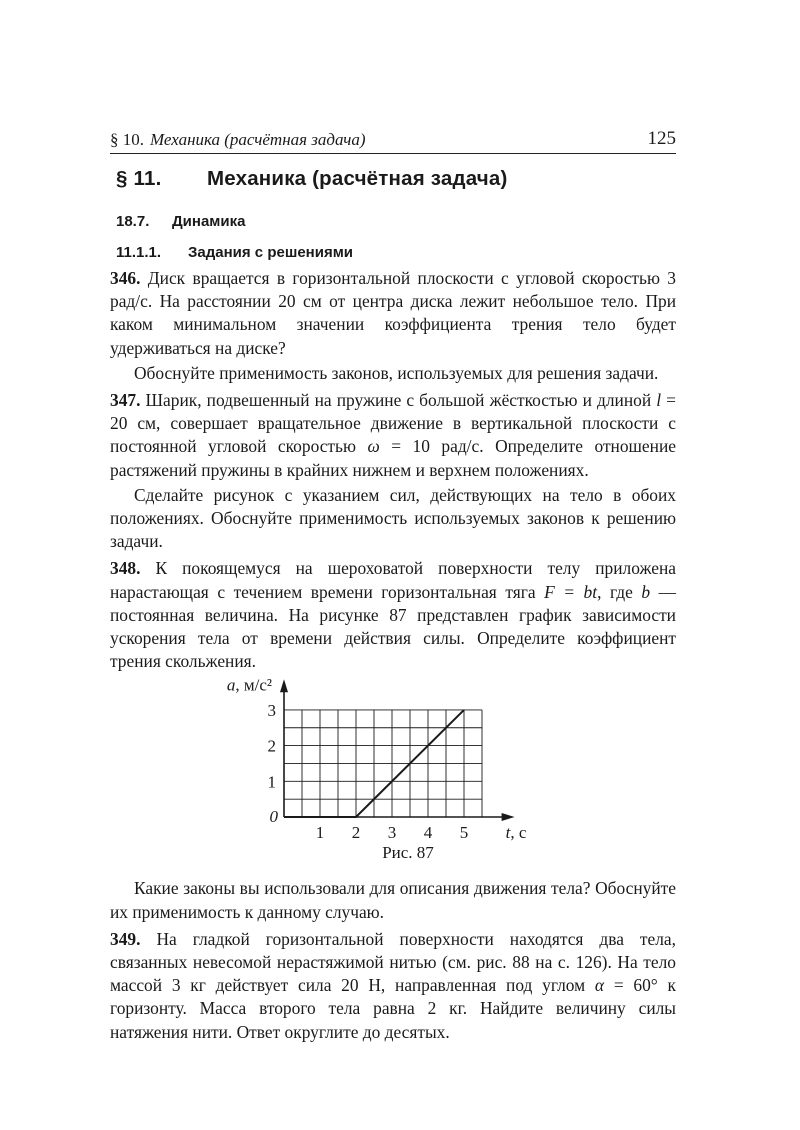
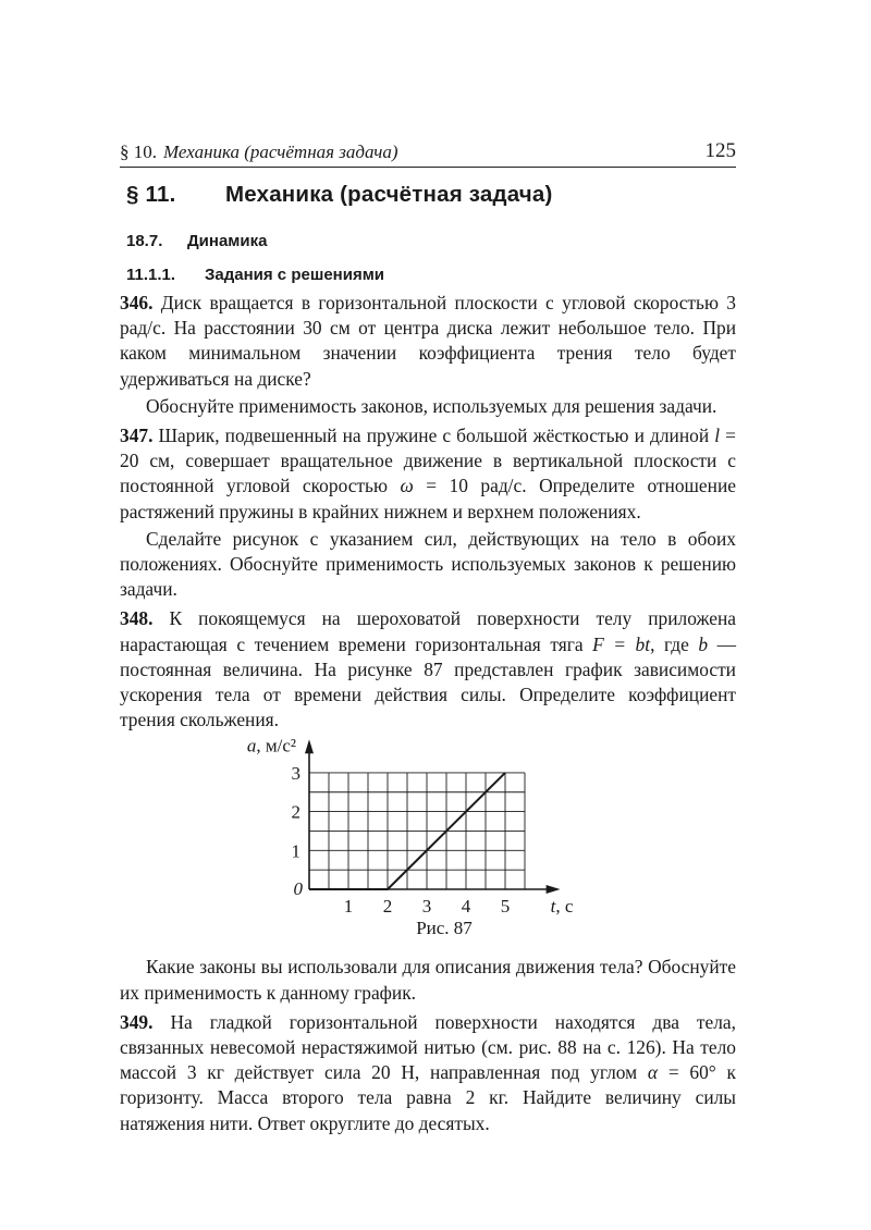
  § 10. Механика (расчётная задача)
  125
  § 11.
  Механика (расчётная задача)
  18.7.
  Динамика
  11.1.1.
  Задания с решениями
- 346. Диск вращается в горизонтальной плоскости с угловой скоростью 3 рад/с. На расстоянии 20 см от центра диска лежит небольшое тело. При каком минимальном значении коэффициента трения тело будет удерживаться на диске?
+ 346. Диск вращается в горизонтальной плоскости с угловой скоростью 3 рад/с. На расстоянии 30 см от центра диска лежит небольшое тело. При каком минимальном значении коэффициента трения тело будет удерживаться на диске?
  Обоснуйте применимость законов, используемых для решения задачи.
  347. Шарик, подвешенный на пружине с большой жёсткостью и длиной l = 20 см, совершает вращательное движение в вертикальной плоскости с постоянной угловой скоростью ω = 10 рад/с. Определите отношение растяжений пружины в крайних нижнем и верхнем положениях.
  Сделайте рисунок с указанием сил, действующих на тело в обоих положениях. Обоснуйте применимость используемых законов к решению задачи.
  348. К покоящемуся на шероховатой поверхности телу приложена нарастающая с течением времени горизонтальная тяга F = bt, где b — постоянная величина. На рисунке 87 представлен график зависимости ускорения тела от времени действия силы. Определите коэффициент трения скольжения.
  1
  2
  3
  4
  5
  1
  2
  3
  0
  a, м/с²
  t, с
  Рис. 87
- Какие законы вы использовали для описания движения тела? Обоснуйте их применимость к данному случаю.
+ Какие законы вы использовали для описания движения тела? Обоснуйте их применимость к данному график.
  349. На гладкой горизонтальной поверхности находятся два тела, связанных невесомой нерастяжимой нитью (см. рис. 88 на с. 126). На тело массой 3 кг действует сила 20 Н, направленная под углом α = 60° к горизонту. Масса второго тела равна 2 кг. Найдите величину силы натяжения нити. Ответ округлите до десятых.
